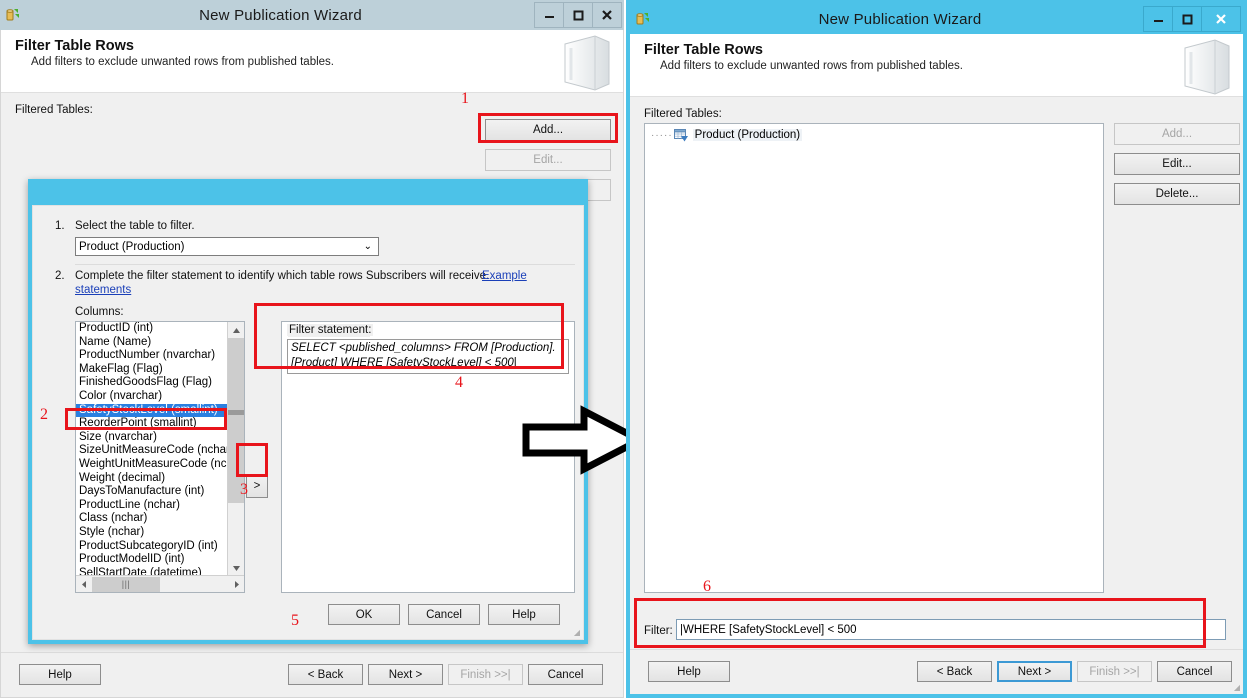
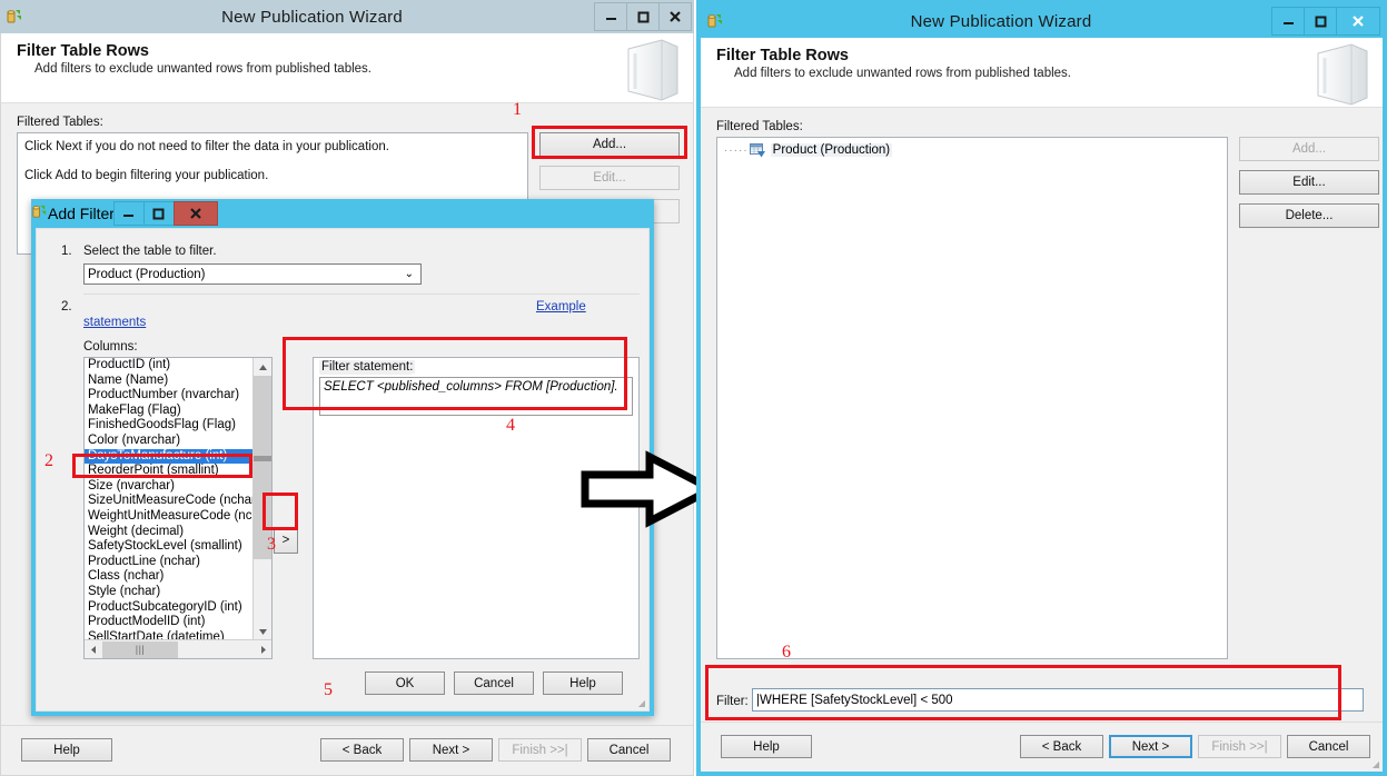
  New Publication Wizard
  Filter Table Rows
  Add filters to exclude unwanted rows from published tables.
  Filtered Tables:
+ Click Next if you do not need to filter the data in your publication.
+ Click Add to begin filtering your publication.
  Add...
  Edit...
  Help
  < Back
  Next >
  Finish >>|
  Cancel
  1
+ Add Filter
  1.
  Select the table to filter.
  Product (Production)
  ⌄
  2.
- Complete the filter statement to identify which table rows Subscribers will receive.
  Example
  statements
  Columns:
  ProductID (int)
  Name (Name)
  ProductNumber (nvarchar)
  MakeFlag (Flag)
  FinishedGoodsFlag (Flag)
  Color (nvarchar)
- SafetyStockLevel (smallint)
+ DaysToManufacture (int)
  ReorderPoint (smallint)
  Size (nvarchar)
  SizeUnitMeasureCode (ncha
  WeightUnitMeasureCode (nc
  Weight (decimal)
- DaysToManufacture (int)
+ SafetyStockLevel (smallint)
  ProductLine (nchar)
  Class (nchar)
  Style (nchar)
  ProductSubcategoryID (int)
  ProductModelID (int)
  SellStartDate (datetime)
  |||
  >
  Filter statement:
  SELECT <published_columns> FROM [Production].
- [Product] WHERE [SafetyStockLevel] < 500|
  OK
  Cancel
  Help
  ◢
  2
  3
  4
  5
  New Publication Wizard
  Filter Table Rows
  Add filters to exclude unwanted rows from published tables.
  Filtered Tables:
  ·····
  Product (Production)
  Add...
  Edit...
  Delete...
  Filter:
  |
  WHERE [SafetyStockLevel] < 500
  Help
  < Back
  Next >
  Finish >>|
  Cancel
  ◢
  6
